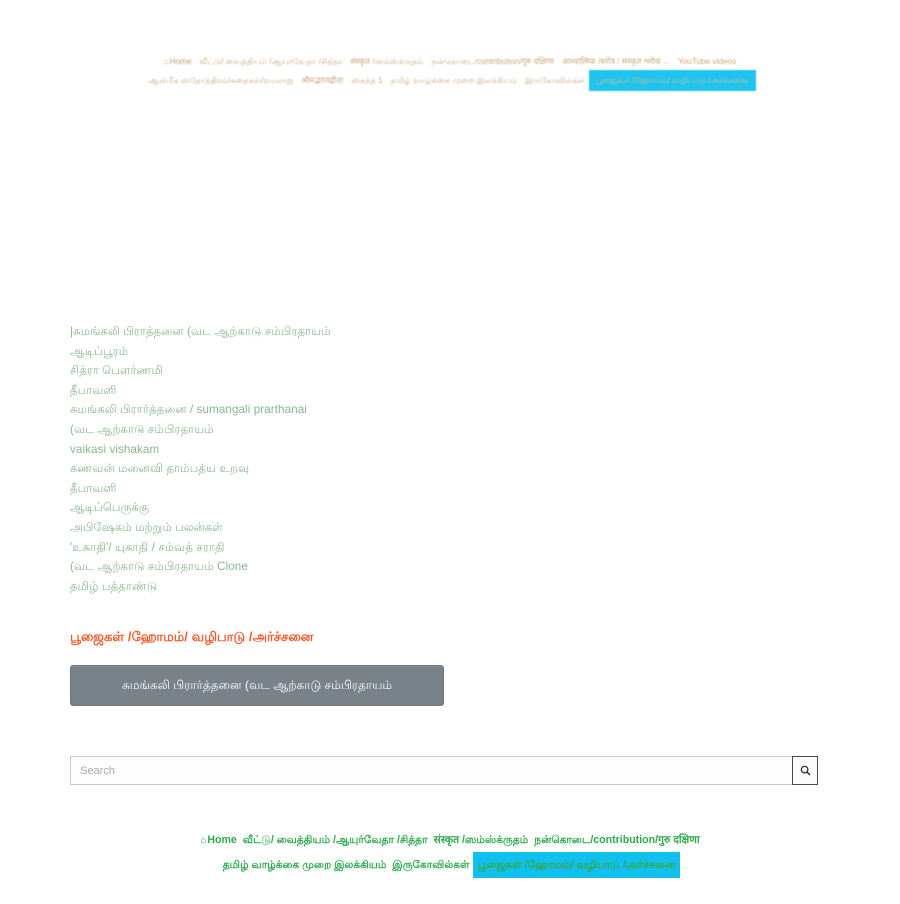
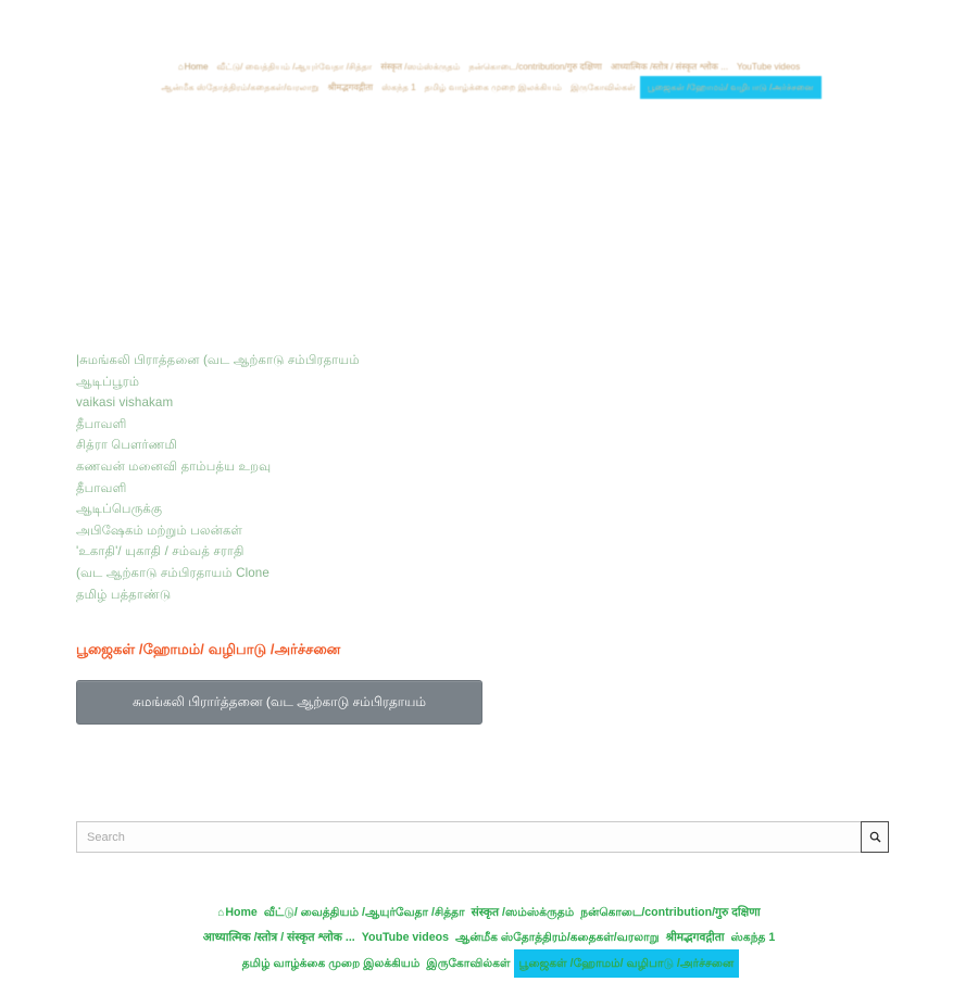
  ⌂Home வீட்டு/ வைத்தியம் /ஆயுர்வேதா /சித்தா संस्कृत /ஸம்ஸ்க்ருதம் நன்கொடை/contribution/गुरु दक्षिणा आध्यात्मिक /स्तोत्र / संस्कृत श्लोक ... YouTube videos
  ஆன்மீக ஸ்தோத்திரம்/கதைகள்/வரலாறு श्रीमद्भगवद्गीता ஸ்கந்த 1 தமிழ் வாழ்க்கை முறை இலக்கியம் இருகோவில்கள் பூஜைகள் /ஹோமம்/ வழிபாடு /அர்ச்சனை
  |சுமங்கலி பிராத்தனை (வட ஆற்காடு சம்பிரதாயம்
  ஆடிப்பூரம்
- சித்ரா பௌர்ணமி
+ vaikasi vishakam
  தீபாவளி
- சுமங்கலி பிரார்த்தனை / sumangali prarthanai
- (வட ஆற்காடு சம்பிரதாயம்
- vaikasi vishakam
+ சித்ரா பௌர்ணமி
  கணவன் மனைவி தாம்பத்ய உறவு
  தீபாவளி
  ஆடிப்பெருக்கு
  அபிஷேகம் மற்றும் பலன்கள்
  'உகாதி'/ யுகாதி / சம்வத் சராதி
  (வட ஆற்காடு சம்பிரதாயம் Clone
  தமிழ் பத்தாண்டு
  பூஜைகள் /ஹோமம்/ வழிபாடு /அர்ச்சனை
  சுமங்கலி பிரார்த்தனை (வட ஆற்காடு சம்பிரதாயம்
  Search
  ⌂Home வீட்டு/ வைத்தியம் /ஆயுர்வேதா /சித்தா संस्कृत /ஸம்ஸ்க்ருதம் நன்கொடை/contribution/गुरु दक्षिणा
+ आध्यात्मिक /स्तोत्र / संस्कृत श्लोक ... YouTube videos ஆன்மீக ஸ்தோத்திரம்/கதைகள்/வரலாறு श्रीमद्भगवद्गीता ஸ்கந்த 1
  தமிழ் வாழ்க்கை முறை இலக்கியம் இருகோவில்கள் பூஜைகள் /ஹோமம்/ வழிபாடு /அர்ச்சனை
